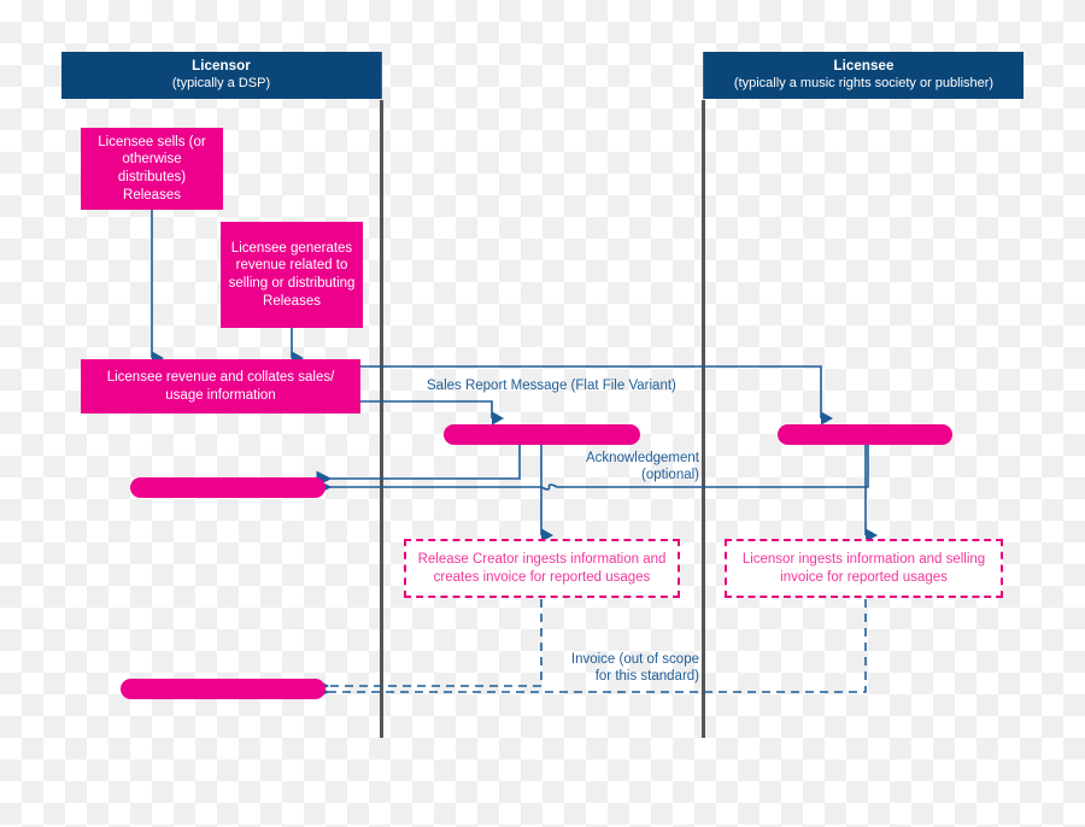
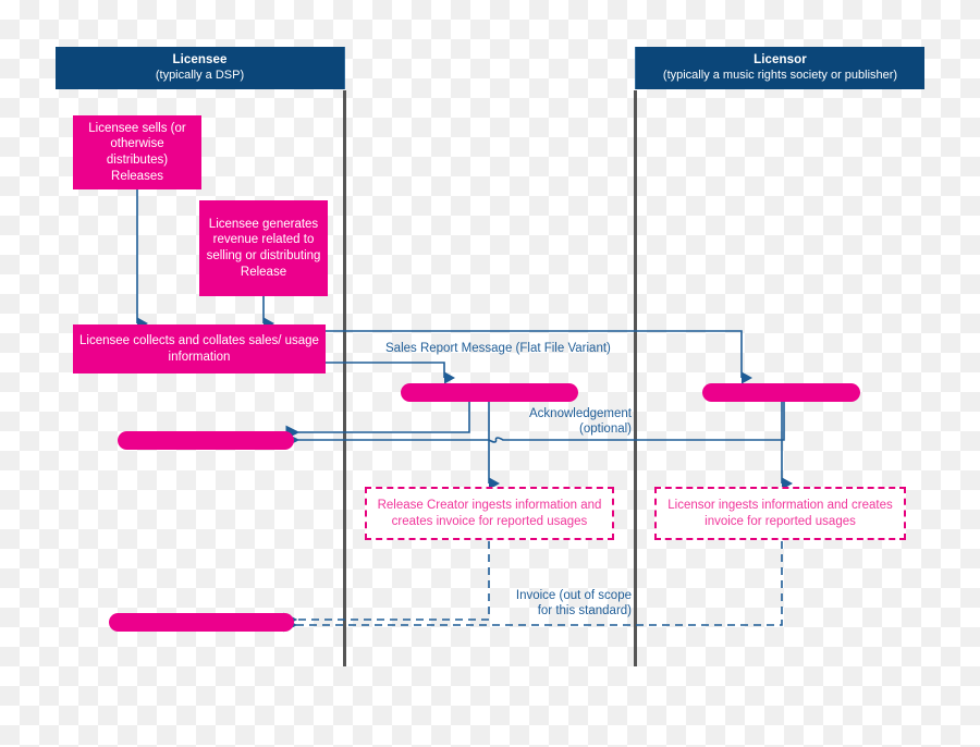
- Licensor
+ Licensee
  (typically a DSP)
- Licensee
+ Licensor
  (typically a music rights society or publisher)
  Licensee sells (or otherwise distributes) Releases
- Licensee generates revenue related to selling or distributing Releases
+ Licensee generates revenue related to selling or distributing Release
- Licensee revenue and collates sales/ usage information
+ Licensee collects and collates sales/ usage information
  Release Creator ingests information and creates invoice for reported usages
- Licensor ingests information and selling invoice for reported usages
+ Licensor ingests information and creates invoice for reported usages
  Sales Report Message (Flat File Variant)
  Acknowledgement
  (optional)
  Invoice (out of scope
  for this standard)
